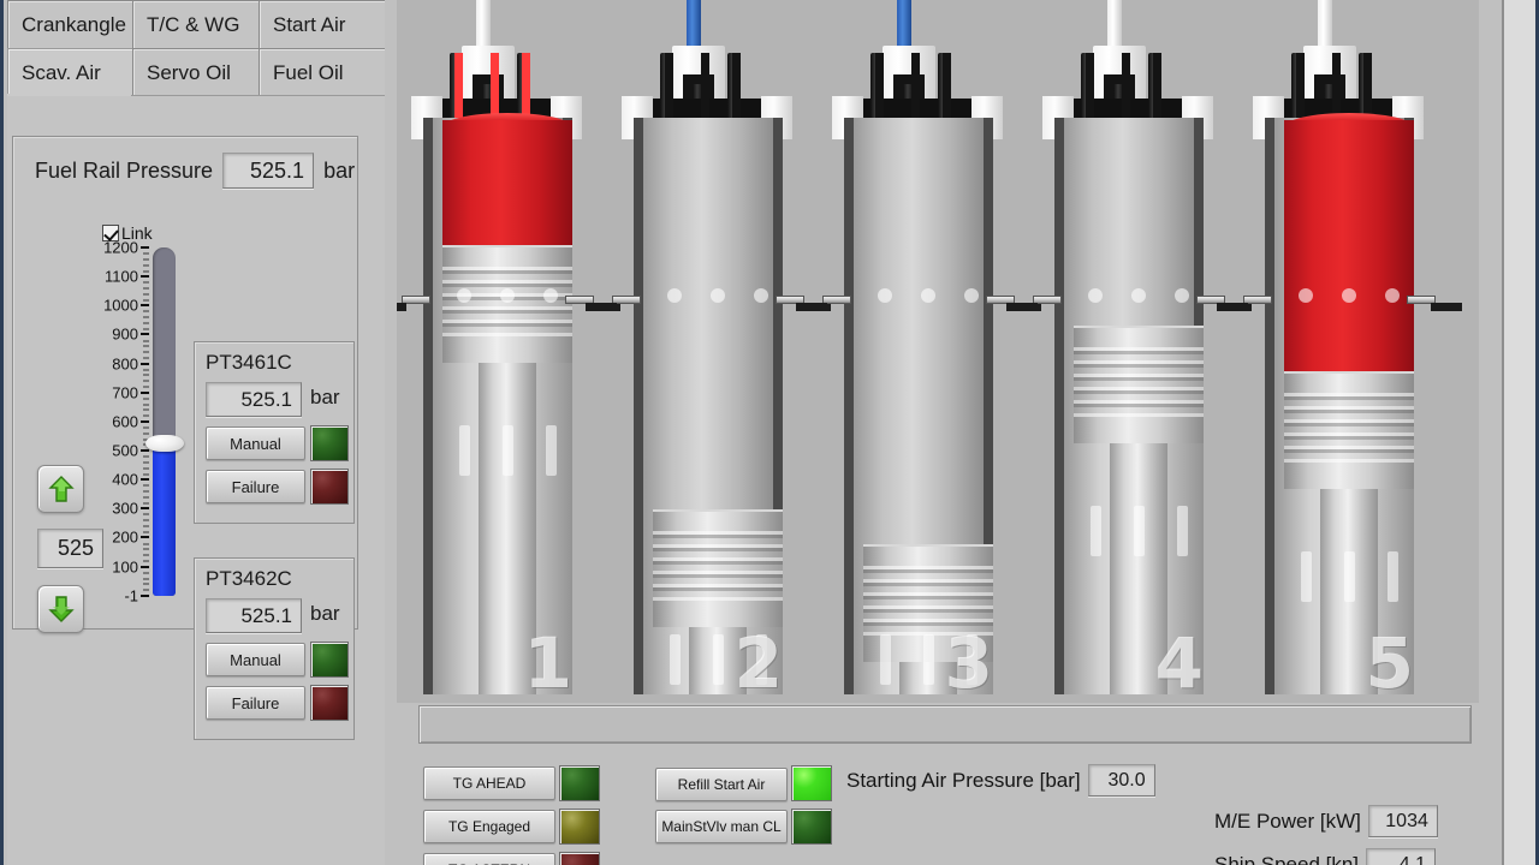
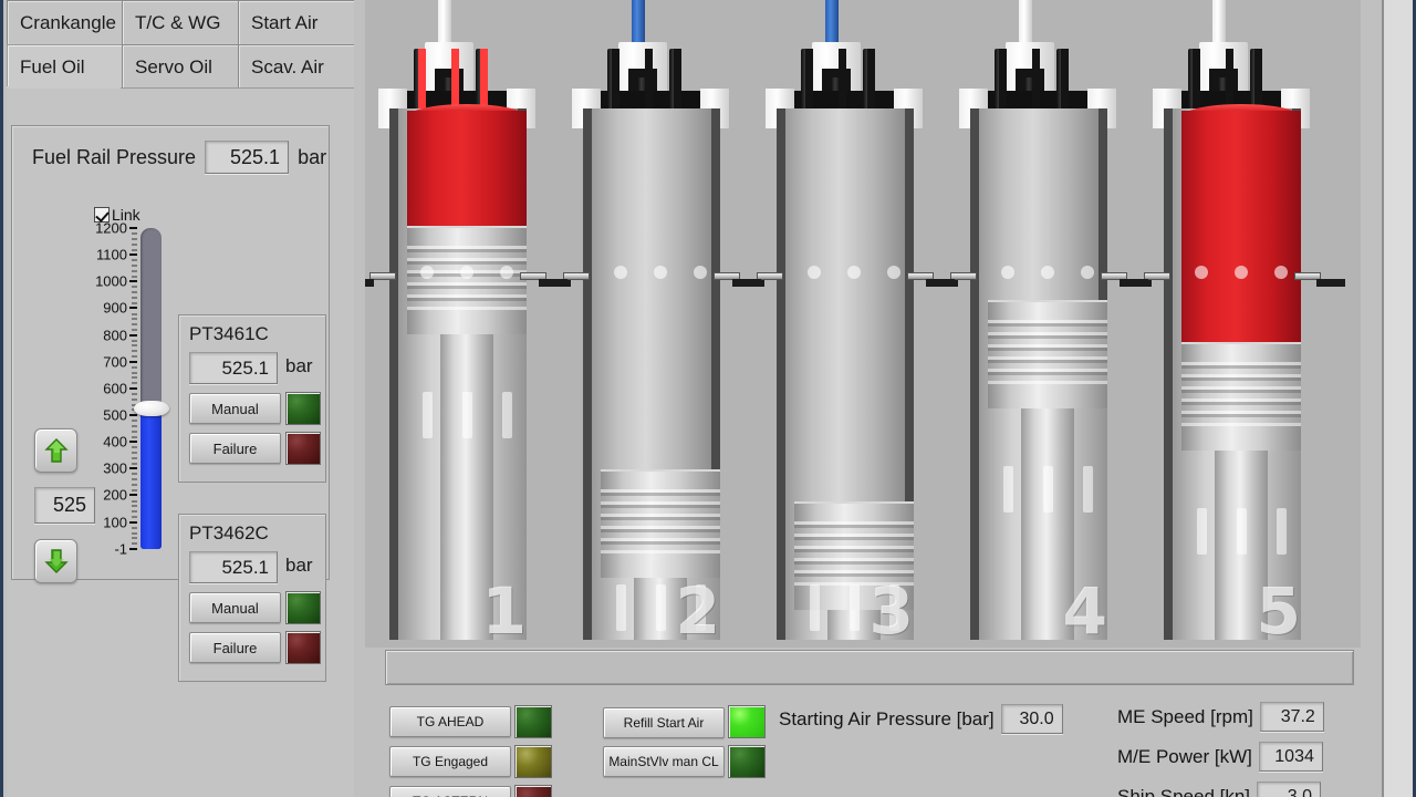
  Crankangle
  T/C & WG
  Start Air
- Scav. Air
+ Fuel Oil
  Servo Oil
- Fuel Oil
+ Scav. Air
  Fuel Rail Pressure
  525.1
  bar
  Link
  1200
  1100
  1000
  900
  800
  700
  600
  500
  400
  300
  200
  100
  -1
  525
  PT3461C
  525.1
  bar
  Manual
  Failure
  PT3462C
  525.1
  bar
  Manual
  Failure
  1
  2
  3
  4
  5
  TG AHEAD
  TG Engaged
  Refill Start Air
  MainStVlv man CL
  Starting Air Pressure [bar]
  30.0
+ ME Speed [rpm]
+ 37.2
  M/E Power [kW]
  1034
  Ship Speed [kn]
- 4.1
+ 3.0
